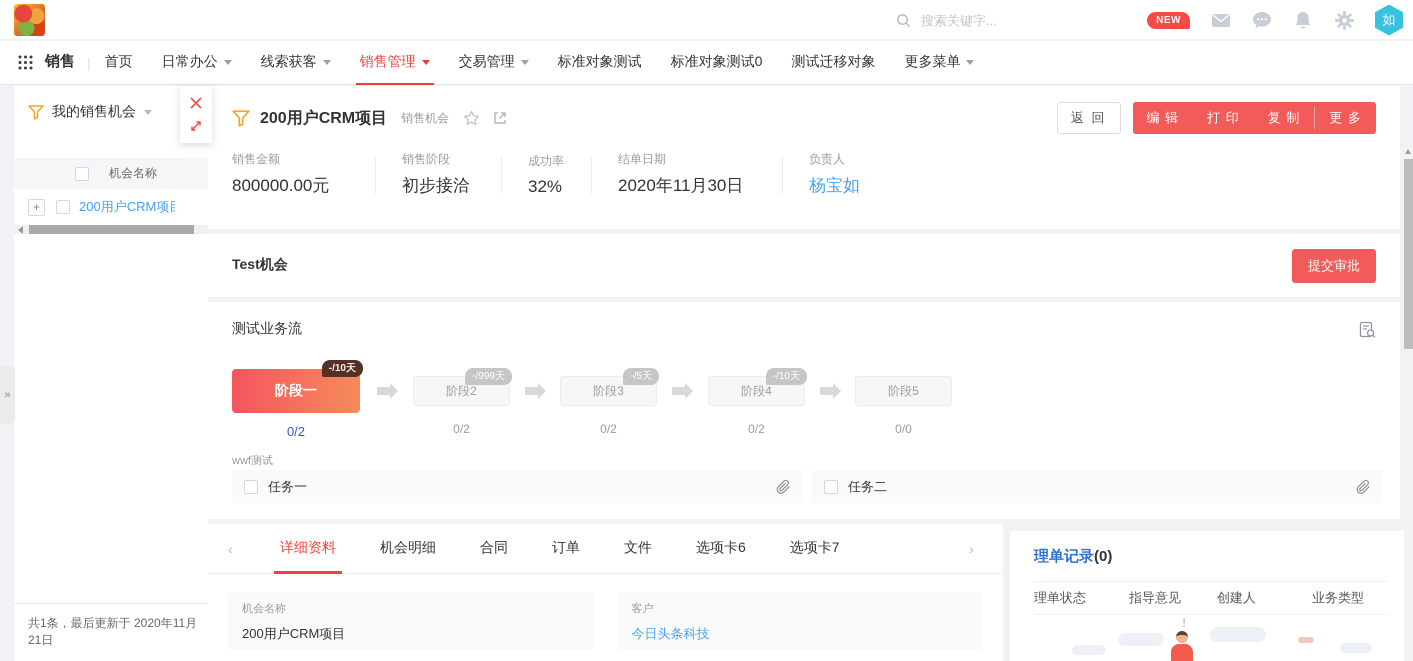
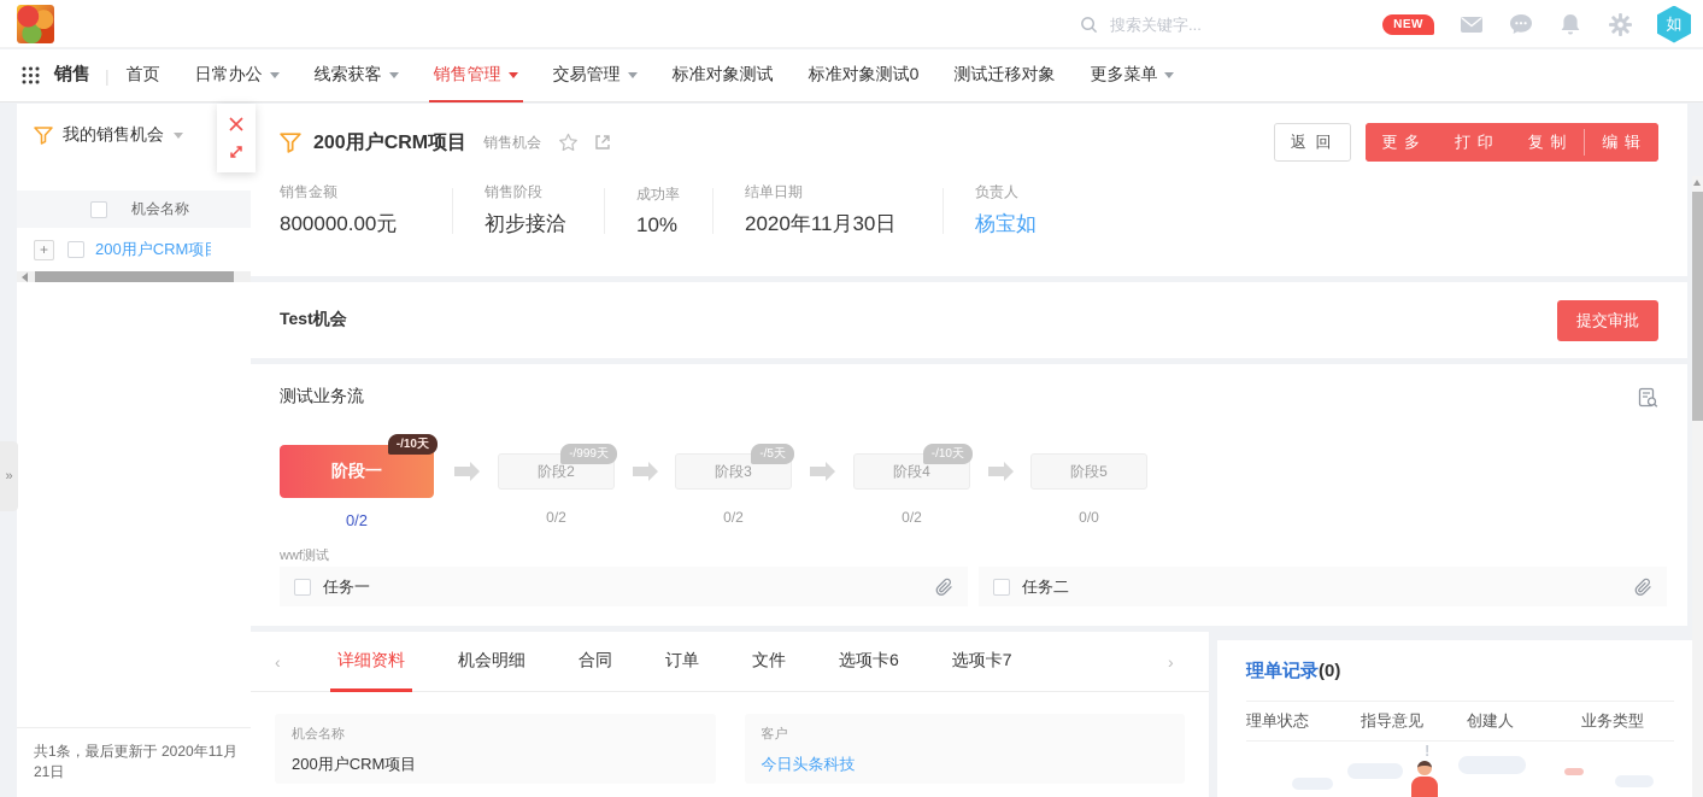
  搜索关键字...
  NEW
  如
  销售
  |
  首页
  日常办公
  线索获客
  销售管理
  交易管理
  标准对象测试
  标准对象测试0
  测试迁移对象
  更多菜单
  我的销售机会
  机会名称
  +
  200用户CRM项
  共1条，最后更新于 2020年11月21日
  »
  200用户CRM项目
  销售机会
  返 回
- 编 辑
+ 更 多
  打 印
  复 制
- 更 多
+ 编 辑
  销售金额
  800000.00元
  销售阶段
  初步接洽
  成功率
- 32%
+ 10%
  结单日期
  2020年11月30日
  负责人
  杨宝如
  Test机会
  提交审批
  测试业务流
  阶段一
  -/10天
  阶段2
  -/999天
  阶段3
  -/5天
  阶段4
  -/10天
  阶段5
  0/2
  0/2
  0/2
  0/2
  0/0
  wwf测试
  任务一
  任务二
  ‹
  详细资料
  机会明细
  合同
  订单
  文件
  选项卡6
  选项卡7
  ›
  机会名称
  200用户CRM项目
  客户
  今日头条科技
  理单记录(0)
  理单状态
  指导意见
  创建人
  业务类型
  !
